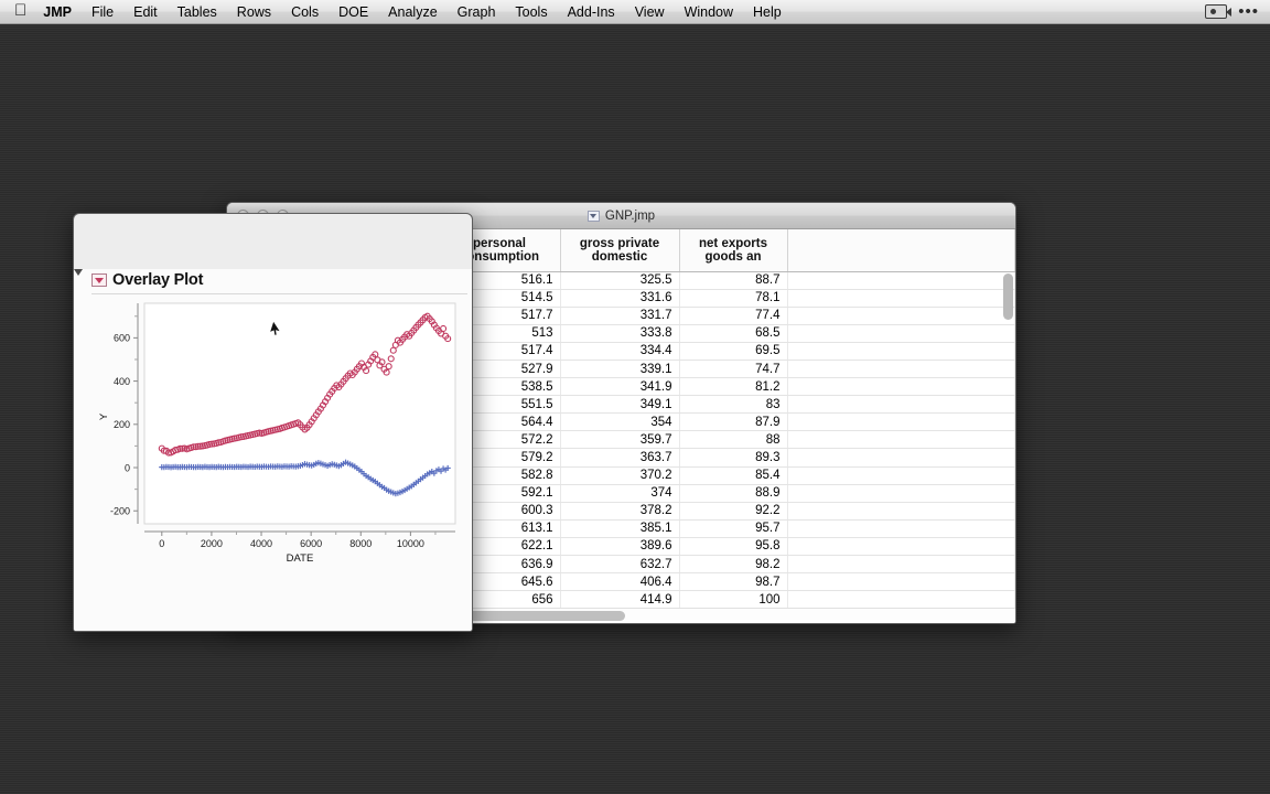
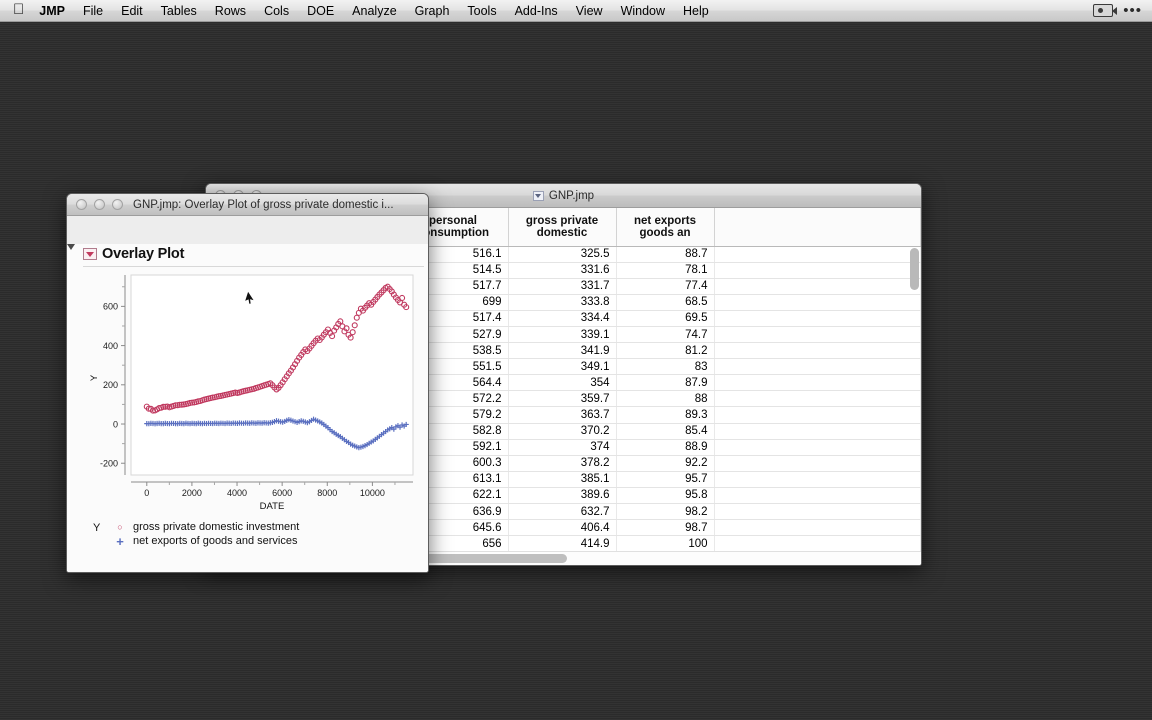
  
  JMP
  File
  Edit
  Tables
  Rows
  Cols
  DOE
  Analyze
  Graph
  Tools
  Add-Ins
  View
  Window
  Help
  •••
  GNP.jmp
  			516.1	325.5	88.7
  			514.5	331.6	78.1
  			517.7	331.7	77.4
- 			513	333.8	68.5
+ 			699	333.8	68.5
  			517.4	334.4	69.5
  			527.9	339.1	74.7
  			538.5	341.9	81.2
  			551.5	349.1	83
  			564.4	354	87.9
  			572.2	359.7	88
  			579.2	363.7	89.3
  			582.8	370.2	85.4
  			600.3	378.2	92.2
  			613.1	385.1	95.7
  			622.1	389.6	95.8
  			636.9	632.7	98.2
  			645.6	406.4	98.7
+ GNP.jmp: Overlay Plot of gross private domestic i...
  Overlay Plot
  -200
  0
  200
  400
  600
  0
  2000
  4000
  6000
  8000
  10000
  DATE
+ Y
+ ○
+ gross private domestic investment
+ +
+ net exports of goods and services
